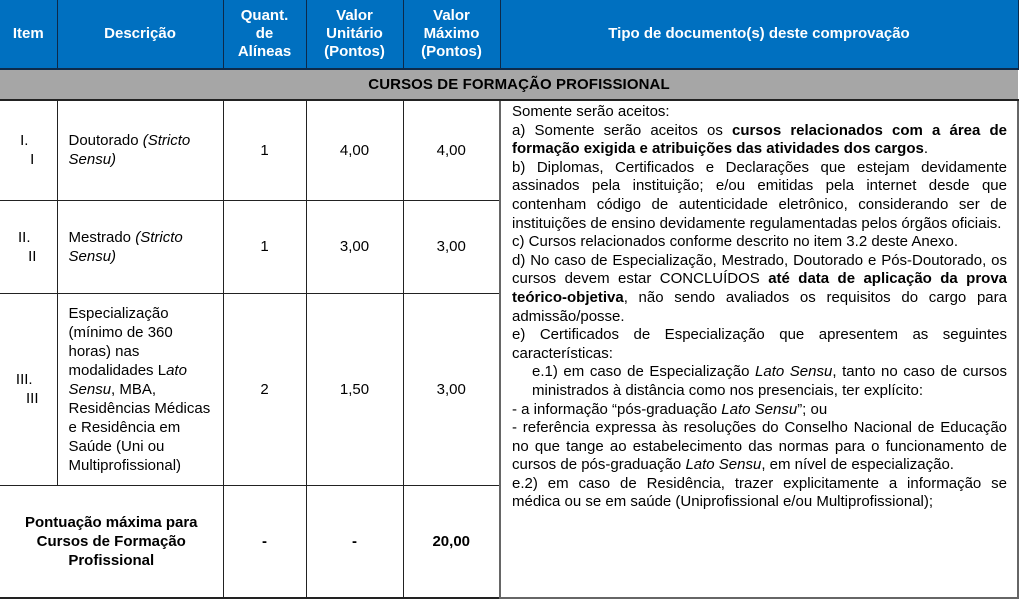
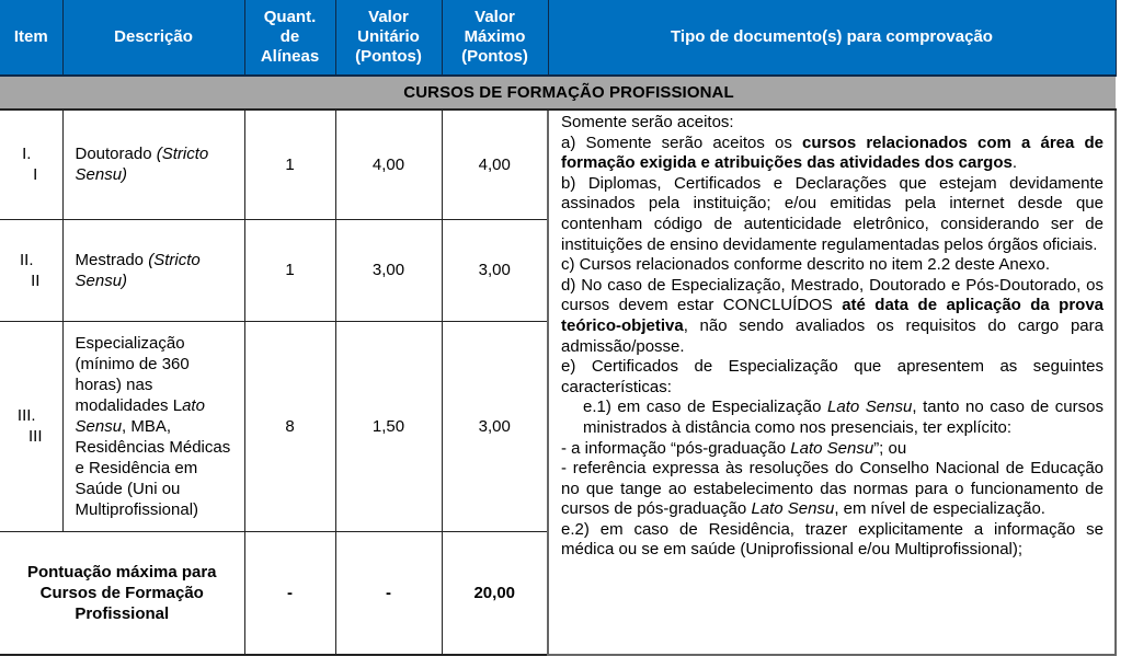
- Item	Descrição	Quant. de Alíneas	Valor Unitário (Pontos)	Valor Máximo (Pontos)	Tipo de documento(s) deste comprovação
+ Item	Descrição	Quant. de Alíneas	Valor Unitário (Pontos)	Valor Máximo (Pontos)	Tipo de documento(s) para comprovação
  CURSOS DE FORMAÇÃO PROFISSIONAL
- I. I	Doutorado (Stricto Sensu)	1	4,00	4,00	Somente serão aceitos: a) Somente serão aceitos os cursos relacionados com a área de formação exigida e atribuições das atividades dos cargos. b) Diplomas, Certificados e Declarações que estejam devidamente assinados pela instituição; e/ou emitidas pela internet desde que contenham código de autenticidade eletrônico, considerando ser de instituições de ensino devidamente regulamentadas pelos órgãos oficiais. c) Cursos relacionados conforme descrito no item 3.2 deste Anexo. d) No caso de Especialização, Mestrado, Doutorado e Pós-Doutorado, os cursos devem estar CONCLUÍDOS até data de aplicação da prova teórico-objetiva, não sendo avaliados os requisitos do cargo para admissão/posse. e) Certificados de Especialização que apresentem as seguintes características: e.1) em caso de Especialização Lato Sensu, tanto no caso de cursos ministrados à distância como nos presenciais, ter explícito: - a informação “pós-graduação Lato Sensu”; ou - referência expressa às resoluções do Conselho Nacional de Educação no que tange ao estabelecimento das normas para o funcionamento de cursos de pós-graduação Lato Sensu, em nível de especialização. e.2) em caso de Residência, trazer explicitamente a informação se médica ou se em saúde (Uniprofissional e/ou Multiprofissional);
+ I. I	Doutorado (Stricto Sensu)	1	4,00	4,00	Somente serão aceitos: a) Somente serão aceitos os cursos relacionados com a área de formação exigida e atribuições das atividades dos cargos. b) Diplomas, Certificados e Declarações que estejam devidamente assinados pela instituição; e/ou emitidas pela internet desde que contenham código de autenticidade eletrônico, considerando ser de instituições de ensino devidamente regulamentadas pelos órgãos oficiais. c) Cursos relacionados conforme descrito no item 2.2 deste Anexo. d) No caso de Especialização, Mestrado, Doutorado e Pós-Doutorado, os cursos devem estar CONCLUÍDOS até data de aplicação da prova teórico-objetiva, não sendo avaliados os requisitos do cargo para admissão/posse. e) Certificados de Especialização que apresentem as seguintes características: e.1) em caso de Especialização Lato Sensu, tanto no caso de cursos ministrados à distância como nos presenciais, ter explícito: - a informação “pós-graduação Lato Sensu”; ou - referência expressa às resoluções do Conselho Nacional de Educação no que tange ao estabelecimento das normas para o funcionamento de cursos de pós-graduação Lato Sensu, em nível de especialização. e.2) em caso de Residência, trazer explicitamente a informação se médica ou se em saúde (Uniprofissional e/ou Multiprofissional);
  II. II	Mestrado (Stricto Sensu)	1	3,00	3,00
- III. III	Especialização (mínimo de 360 horas) nas modalidades Lato Sensu, MBA, Residências Médicas e Residência em Saúde (Uni ou Multiprofissional)	2	1,50	3,00
+ III. III	Especialização (mínimo de 360 horas) nas modalidades Lato Sensu, MBA, Residências Médicas e Residência em Saúde (Uni ou Multiprofissional)	8	1,50	3,00
  Pontuação máxima para Cursos de Formação Profissional	-	-	20,00
